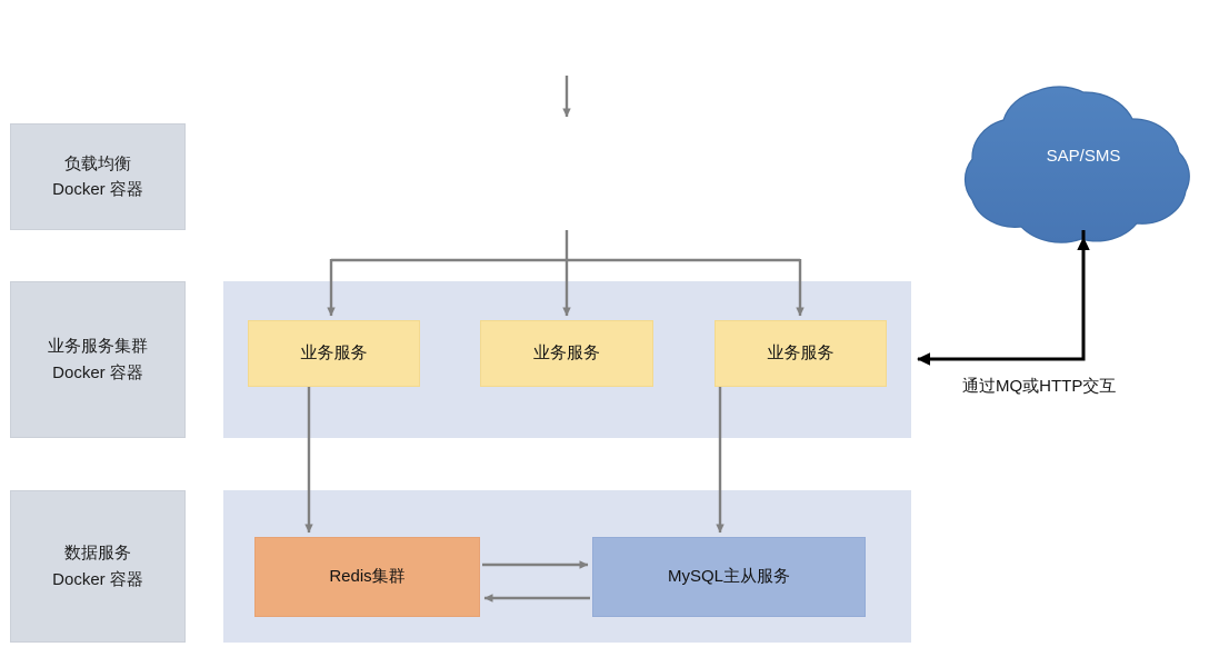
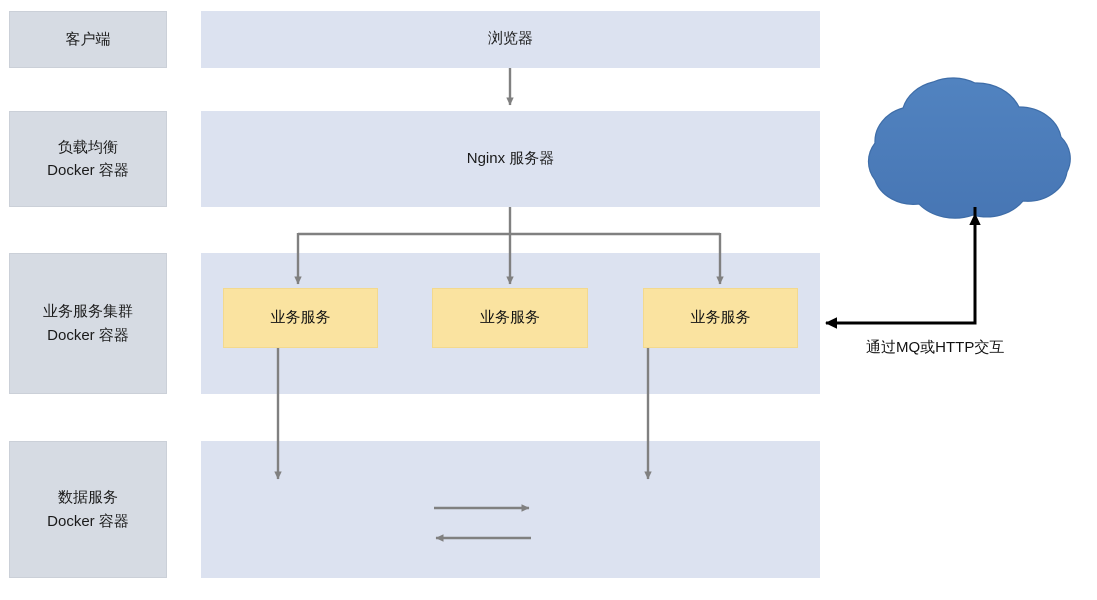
+ 客户端
  负载均衡
  Docker 容器
  业务服务集群
  Docker 容器
  数据服务
  Docker 容器
+ 浏览器
+ Nginx 服务器
  业务服务
  业务服务
  业务服务
- Redis集群
- MySQL主从服务
- SAP/SMS
  通过MQ或HTTP交互
